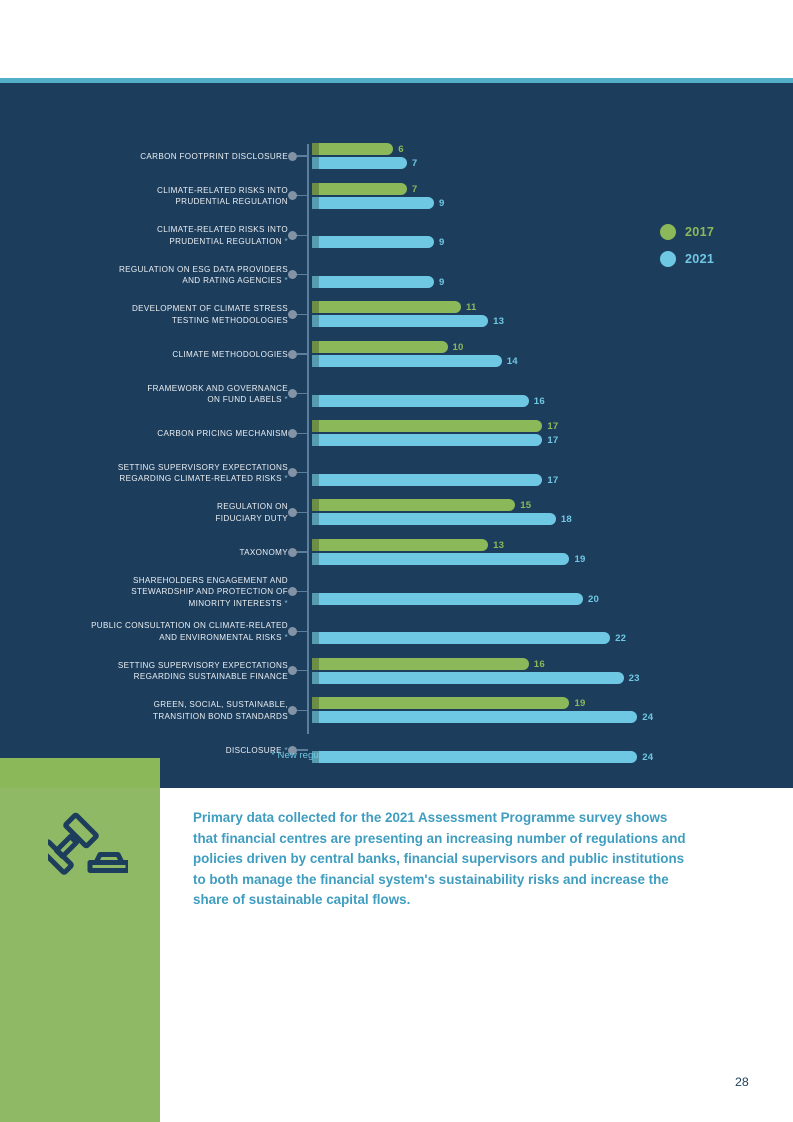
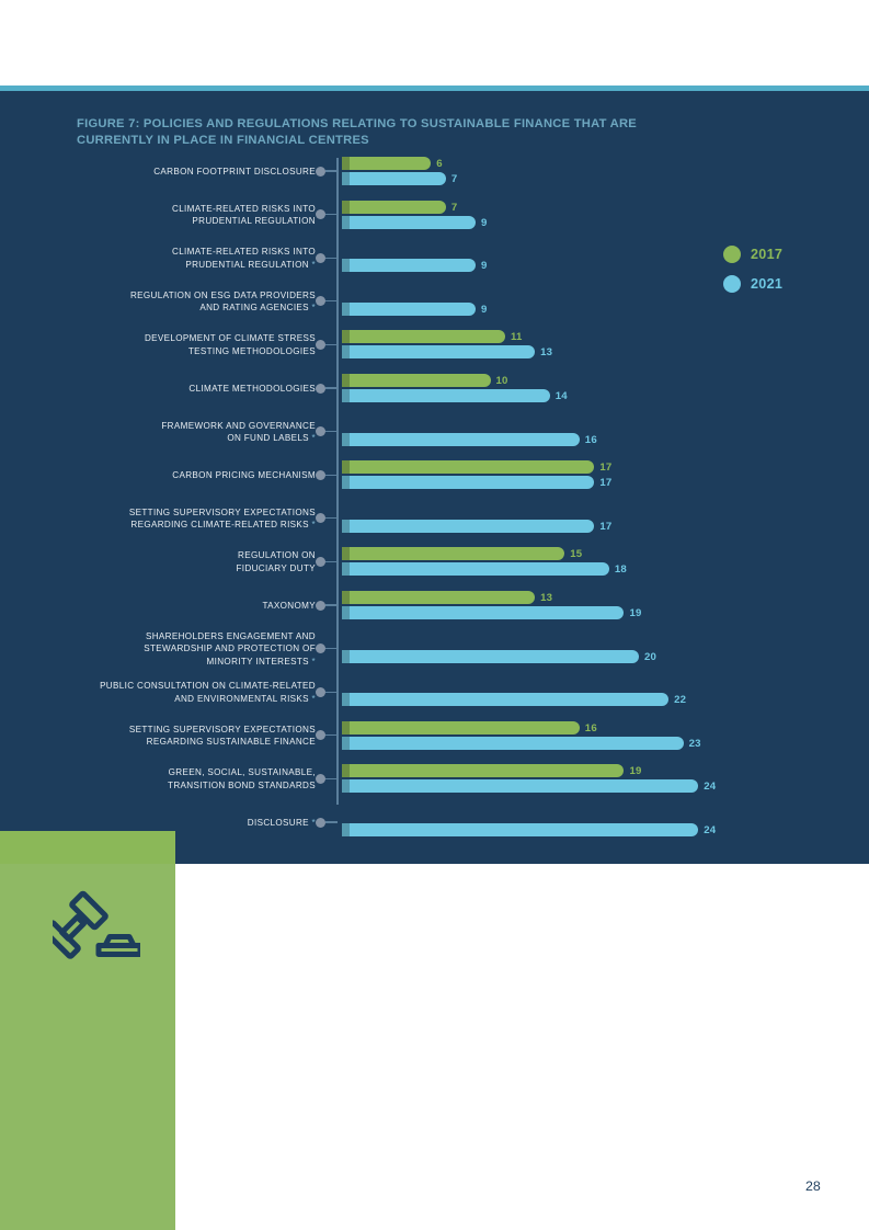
+ FIGURE 7: POLICIES AND REGULATIONS RELATING TO SUSTAINABLE FINANCE THAT ARE CURRENTLY IN PLACE IN FINANCIAL CENTRES
  CARBON FOOTPRINT DISCLOSURE
  6
  7
  CLIMATE-RELATED RISKS INTO
  PRUDENTIAL REGULATION
  7
  9
  CLIMATE-RELATED RISKS INTO
  PRUDENTIAL REGULATION *
  9
  REGULATION ON ESG DATA PROVIDERS
  AND RATING AGENCIES *
  9
  DEVELOPMENT OF CLIMATE STRESS
  TESTING METHODOLOGIES
  11
  13
  CLIMATE METHODOLOGIES
  10
  14
  FRAMEWORK AND GOVERNANCE
  ON FUND LABELS *
  16
  CARBON PRICING MECHANISM
  17
  17
  SETTING SUPERVISORY EXPECTATIONS
  REGARDING CLIMATE-RELATED RISKS *
  17
  REGULATION ON
  FIDUCIARY DUTY
  15
  18
  TAXONOMY
  13
  19
  SHAREHOLDERS ENGAGEMENT AND
  STEWARDSHIP AND PROTECTION OF
  MINORITY INTERESTS *
  20
  PUBLIC CONSULTATION ON CLIMATE-RELATED
  AND ENVIRONMENTAL RISKS *
  22
  SETTING SUPERVISORY EXPECTATIONS
  REGARDING SUSTAINABLE FINANCE
  16
  23
  GREEN, SOCIAL, SUSTAINABLE,
  TRANSITION BOND STANDARDS
  19
  24
  DISCLOSURE *
  24
  2017
  2021
- * New regulations and policies analysed in the 2021 edition
- Primary data collected for the 2021 Assessment Programme survey shows that financial centres are presenting an increasing number of regulations and policies driven by central banks, financial supervisors and public institutions to both manage the financial system's sustainability risks and increase the share of sustainable capital flows.
  28
